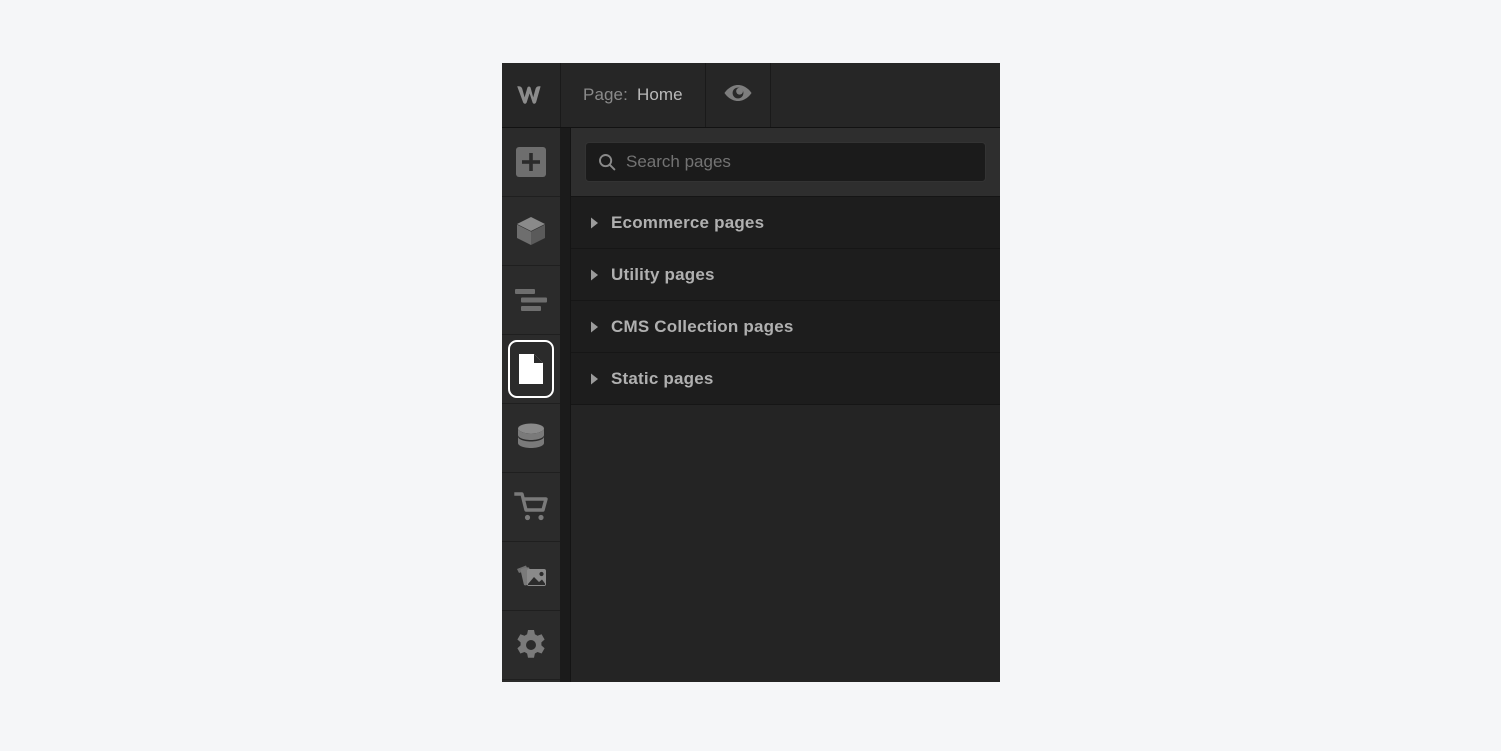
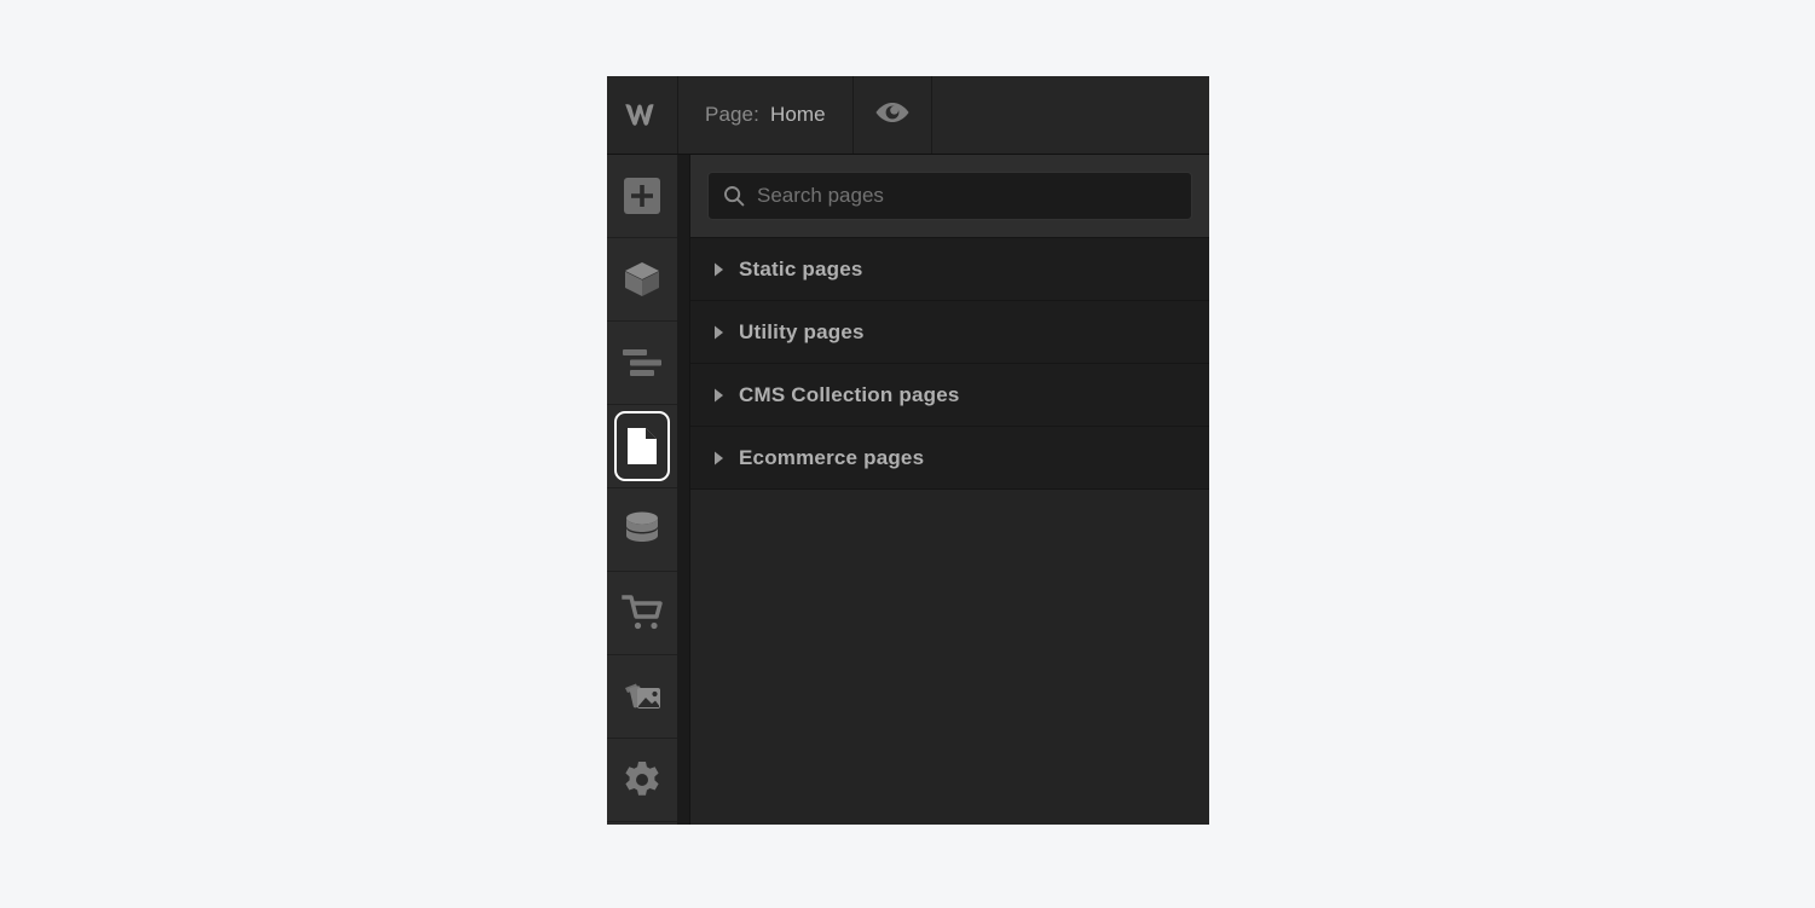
  Page:
  Home
  Search pages
- Ecommerce pages
+ Static pages
  Utility pages
  CMS Collection pages
- Static pages
+ Ecommerce pages
